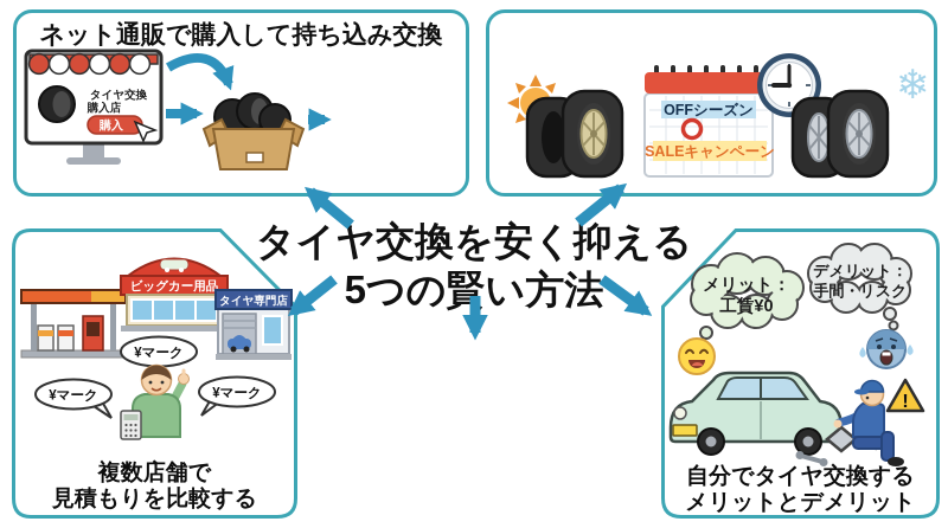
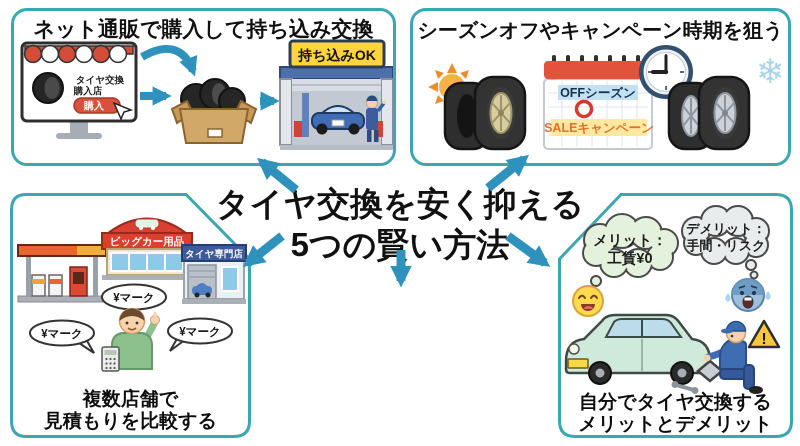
  タイヤ交換を安く抑える
  5つの賢い方法
  ネット通販で購入して持ち込み交換
  タイヤ交換
  購入店
  購入
+ 持ち込みOK
+ シーズンオフやキャンペーン時期を狙う
  OFFシーズン
  SALEキャンペーン
  ❄
  ビッグカー用品
  タイヤ専門店
  ¥マーク
  ¥マーク
  ¥マーク
  複数店舗で
  見積もりを比較する
  メリット：
  工賃¥0
  デメリット：
  手間・リスク
  !
  自分でタイヤ交換する
  メリットとデメリット
